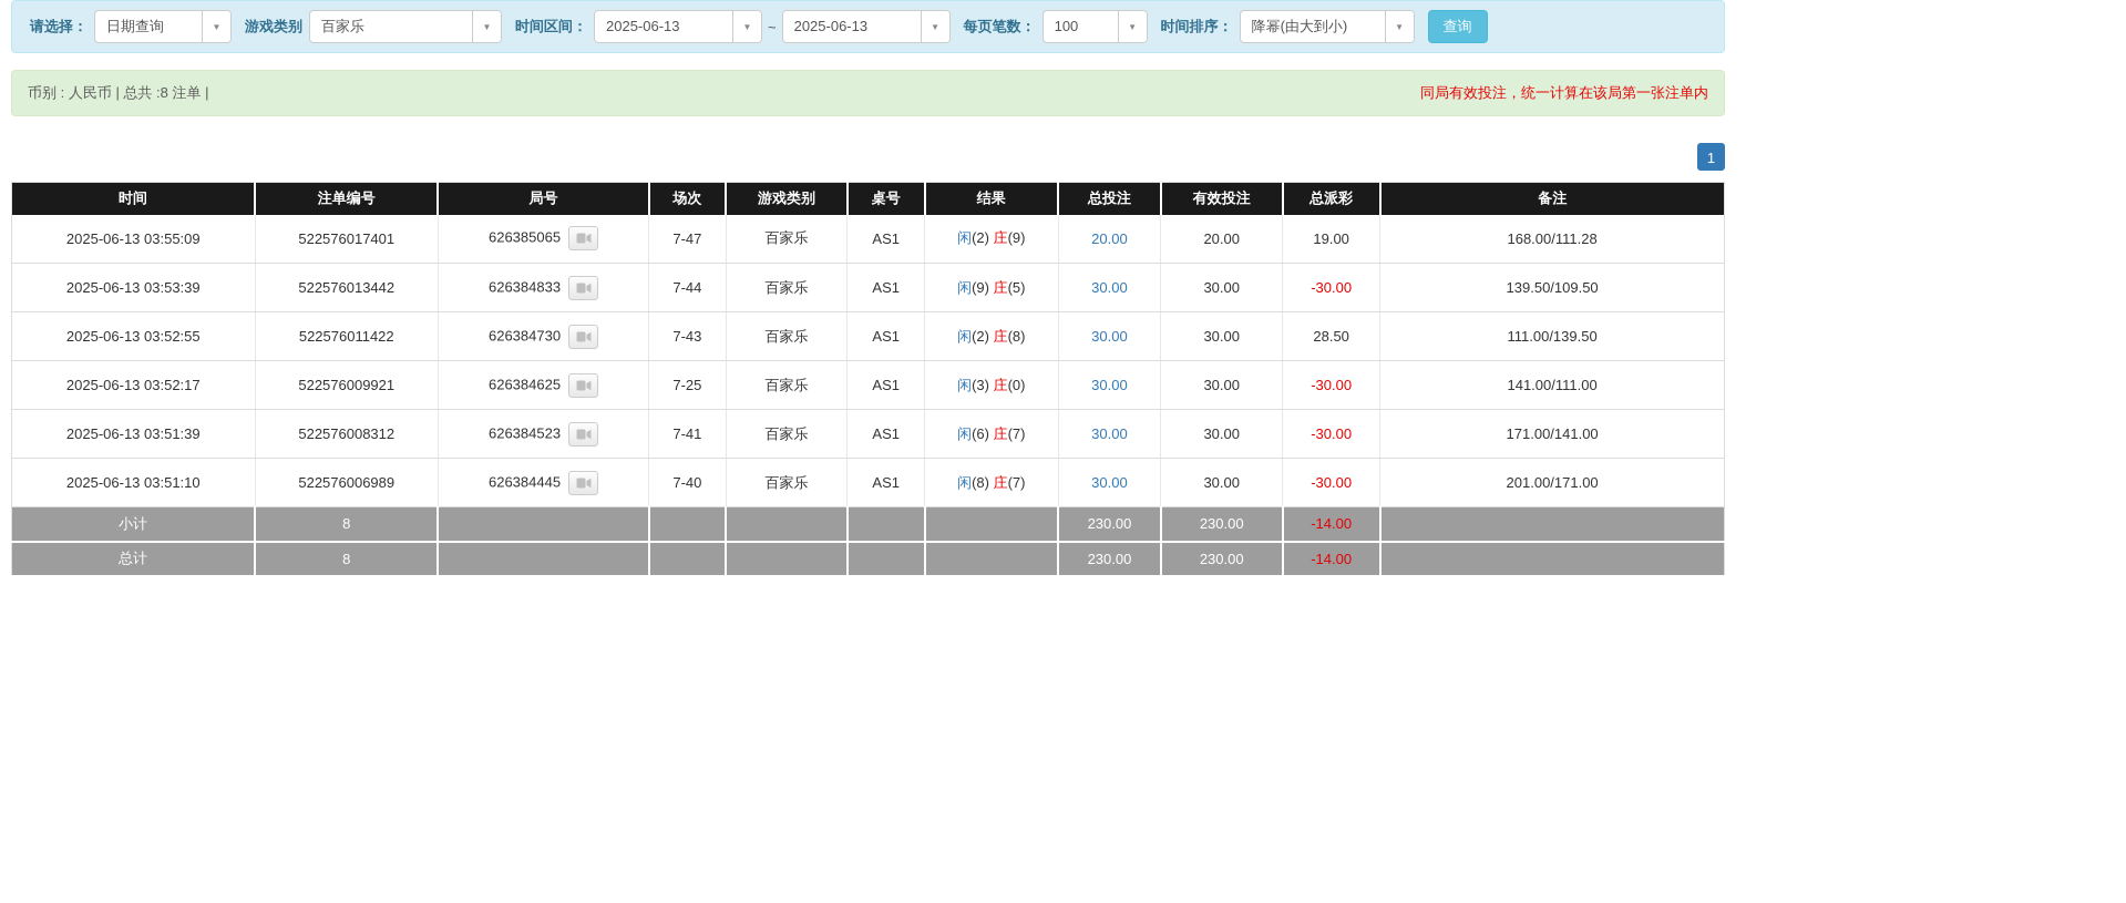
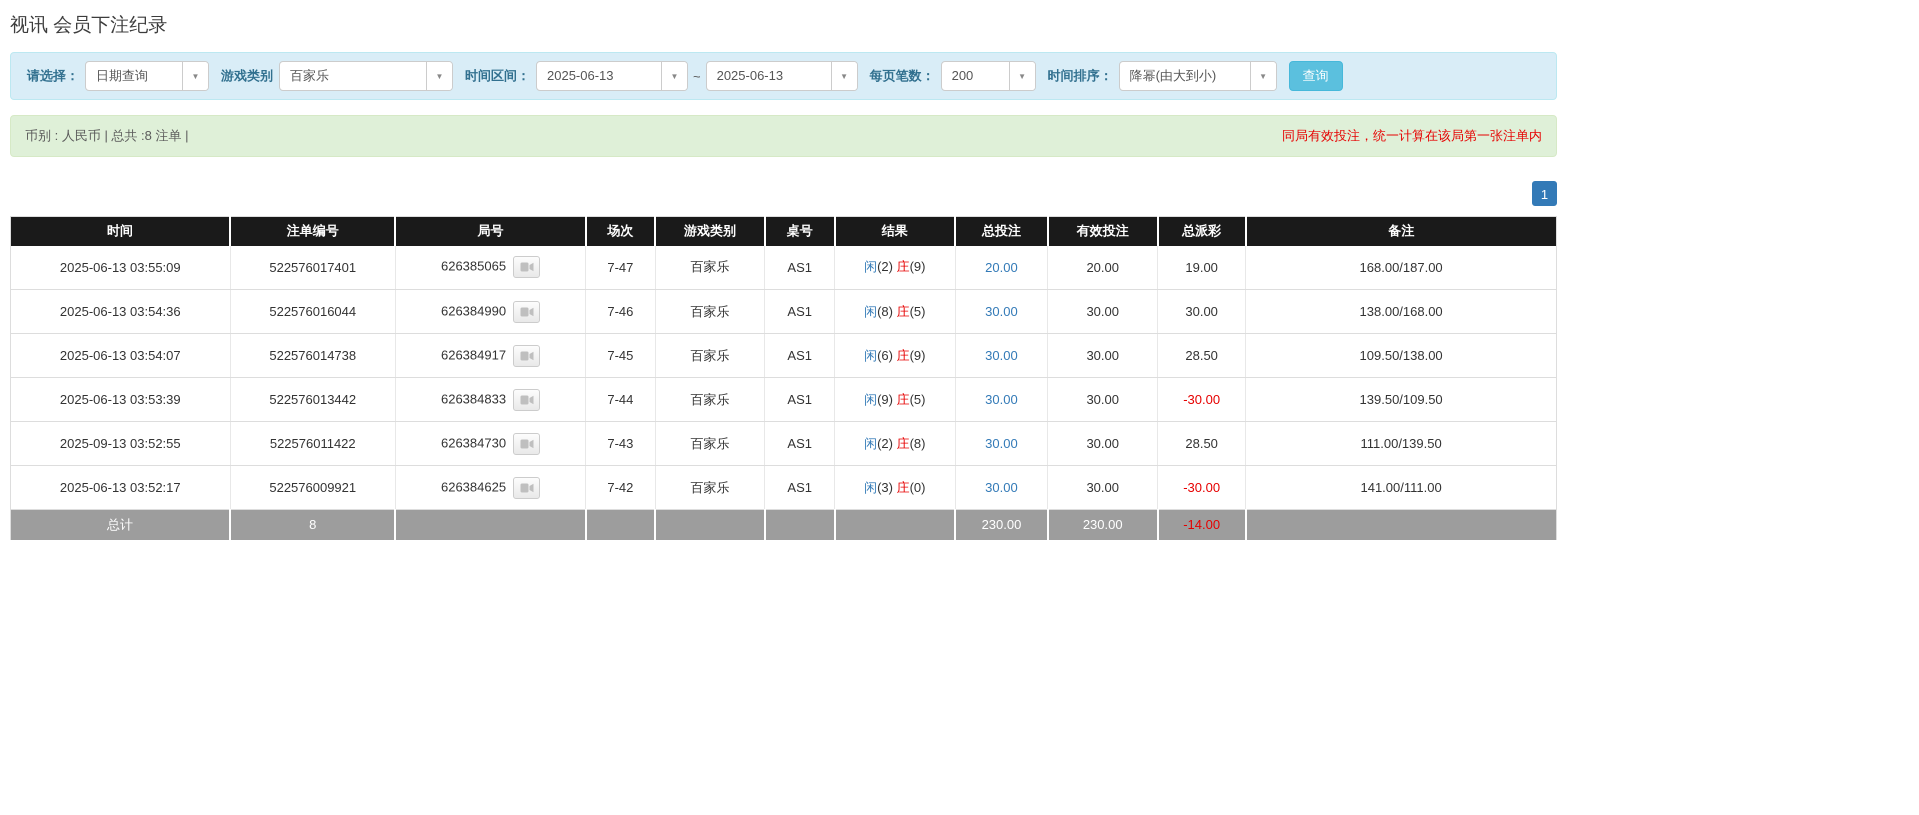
+ 视讯 会员下注纪录
  请选择：
  日期查询
  ▼
  游戏类别
  百家乐
  ▼
  时间区间：
  2025-06-13
  ▼
  ~
  2025-06-13
  ▼
  每页笔数：
- 100
+ 200
  ▼
  时间排序：
  降幂(由大到小)
  ▼
  查询
  币别 : 人民币 | 总共 :8 注单 |
  同局有效投注，统一计算在该局第一张注单内
  1
  时间	注单编号	局号	场次	游戏类别	桌号	结果	总投注	有效投注	总派彩	备注
- 2025-06-13 03:55:09	522576017401	626385065	7-47	百家乐	AS1	闲(2) 庄(9)	20.00	20.00	19.00	168.00/111.28
+ 2025-06-13 03:55:09	522576017401	626385065	7-47	百家乐	AS1	闲(2) 庄(9)	20.00	20.00	19.00	168.00/187.00
+ 2025-06-13 03:54:36	522576016044	626384990	7-46	百家乐	AS1	闲(8) 庄(5)	30.00	30.00	30.00	138.00/168.00
+ 2025-06-13 03:54:07	522576014738	626384917	7-45	百家乐	AS1	闲(6) 庄(9)	30.00	30.00	28.50	109.50/138.00
  2025-06-13 03:53:39	522576013442	626384833	7-44	百家乐	AS1	闲(9) 庄(5)	30.00	30.00	-30.00	139.50/109.50
- 2025-06-13 03:52:55	522576011422	626384730	7-43	百家乐	AS1	闲(2) 庄(8)	30.00	30.00	28.50	111.00/139.50
+ 2025-09-13 03:52:55	522576011422	626384730	7-43	百家乐	AS1	闲(2) 庄(8)	30.00	30.00	28.50	111.00/139.50
- 2025-06-13 03:52:17	522576009921	626384625	7-25	百家乐	AS1	闲(3) 庄(0)	30.00	30.00	-30.00	141.00/111.00
+ 2025-06-13 03:52:17	522576009921	626384625	7-42	百家乐	AS1	闲(3) 庄(0)	30.00	30.00	-30.00	141.00/111.00
- 2025-06-13 03:51:39	522576008312	626384523	7-41	百家乐	AS1	闲(6) 庄(7)	30.00	30.00	-30.00	171.00/141.00
- 2025-06-13 03:51:10	522576006989	626384445	7-40	百家乐	AS1	闲(8) 庄(7)	30.00	30.00	-30.00	201.00/171.00
- 小计	8						230.00	230.00	-14.00
  总计	8						230.00	230.00	-14.00
